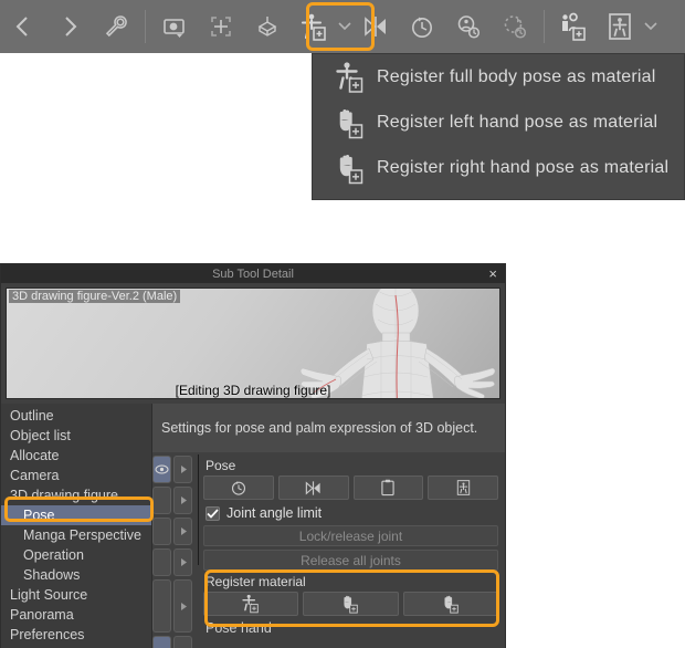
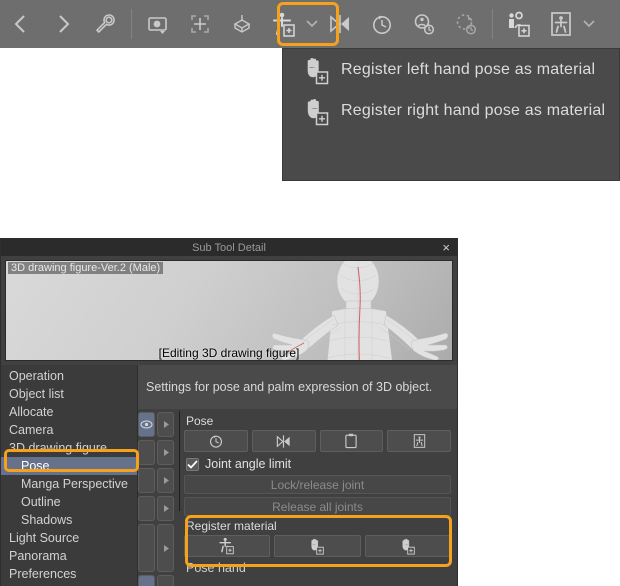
- Register full body pose as material
  Register left hand pose as material
  Register right hand pose as material
  Sub Tool Detail
  ×
  3D drawing figure-Ver.2 (Male)
  [Editing 3D drawing figure]
- Outline
+ Operation
  Object list
  Allocate
  Camera
  3D drawing figure
  Pose
  Manga Perspective
- Operation
+ Outline
  Shadows
  Light Source
  Panorama
  Preferences
  Settings for pose and palm expression of 3D object.
  Pose
  Joint angle limit
  Lock/release joint
  Release all joints
  Register material
  Pose hand
